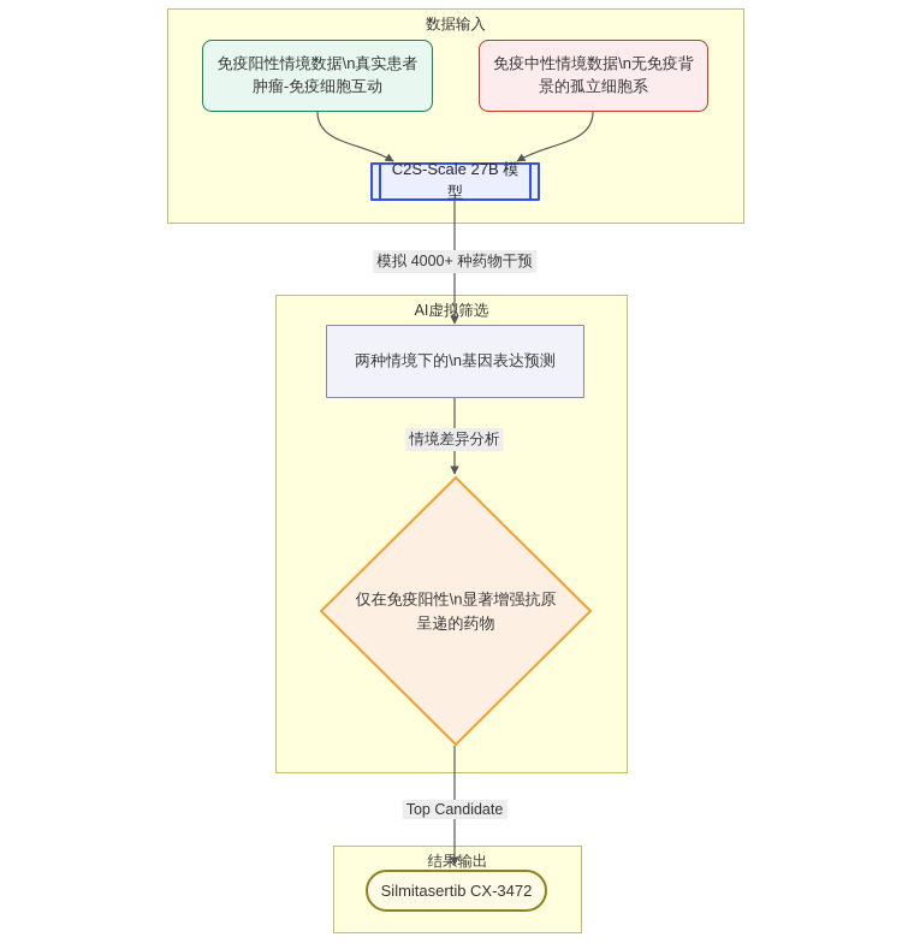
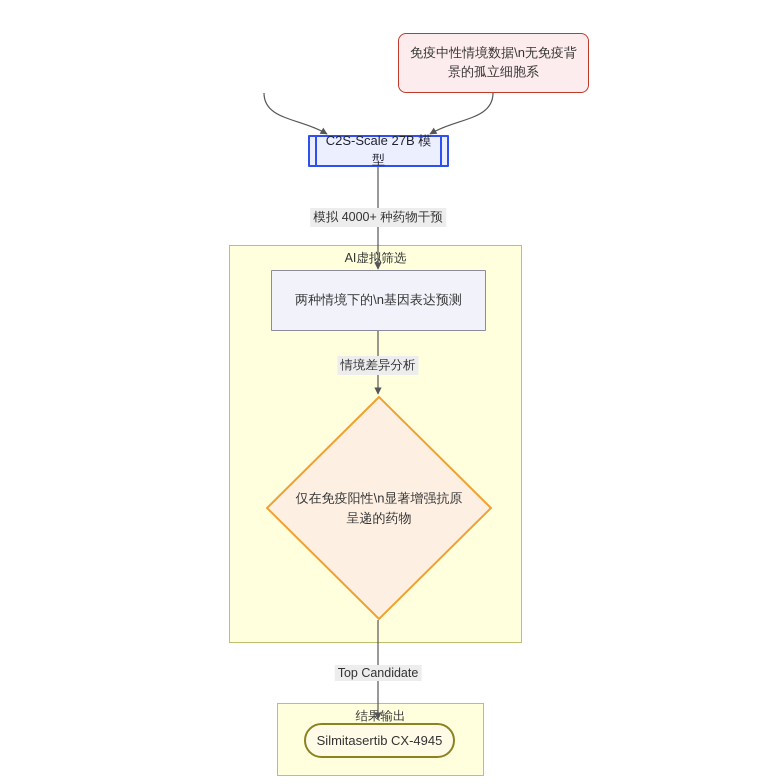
- 数据输入
  AI虚拟筛选
  结果输出
- 免疫阳性情境数据\n真实患者肿瘤-免疫细胞互动
  免疫中性情境数据\n无免疫背景的孤立细胞系
  C2S-Scale 27B 模型
  两种情境下的\n基因表达预测
  仅在免疫阳性\n显著增强抗原呈递的药物
- Silmitasertib CX-3472
+ Silmitasertib CX-4945
  模拟 4000+ 种药物干预
  情境差异分析
  Top Candidate
